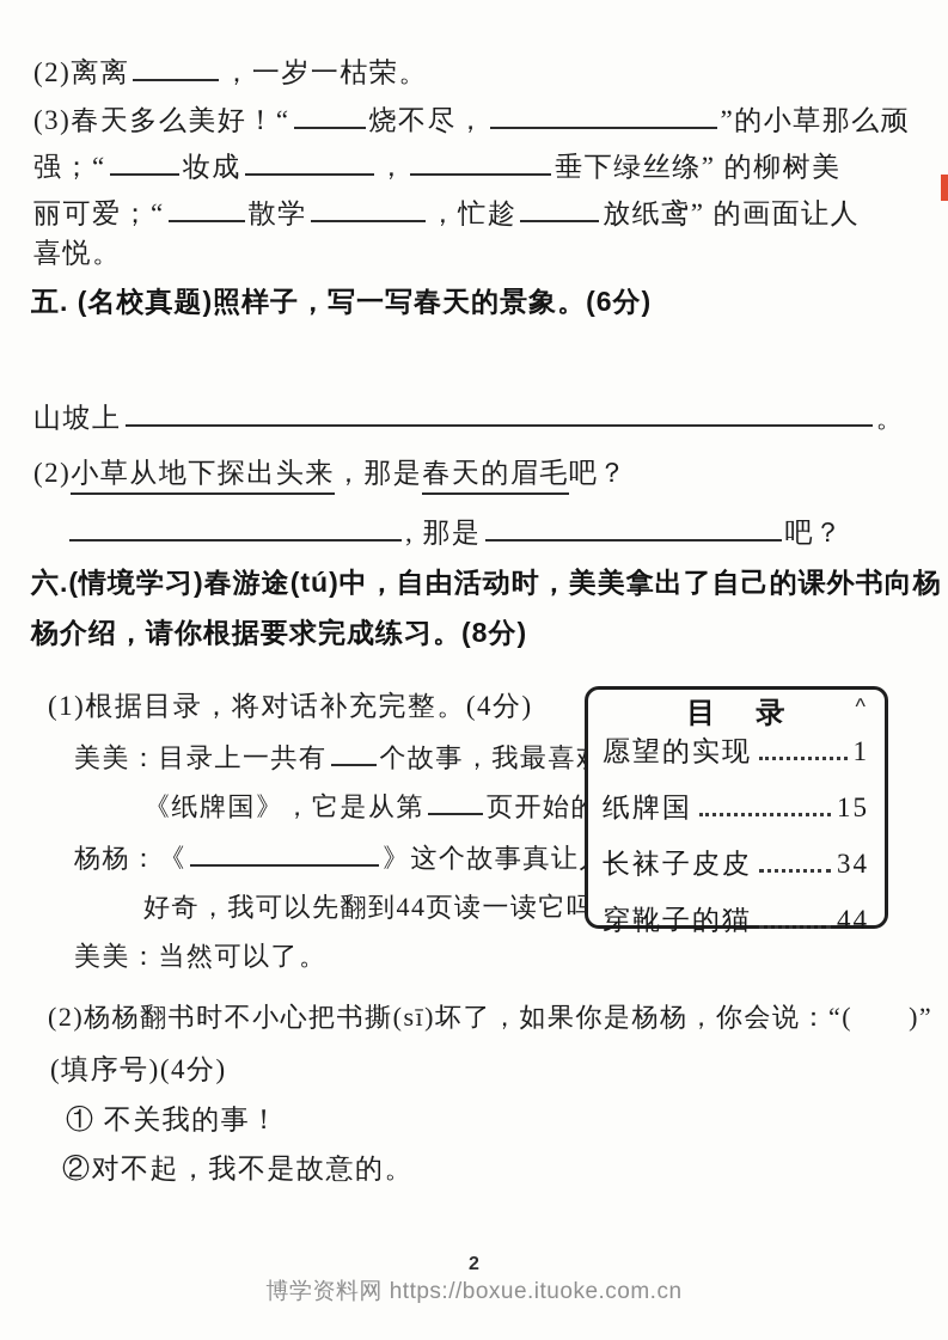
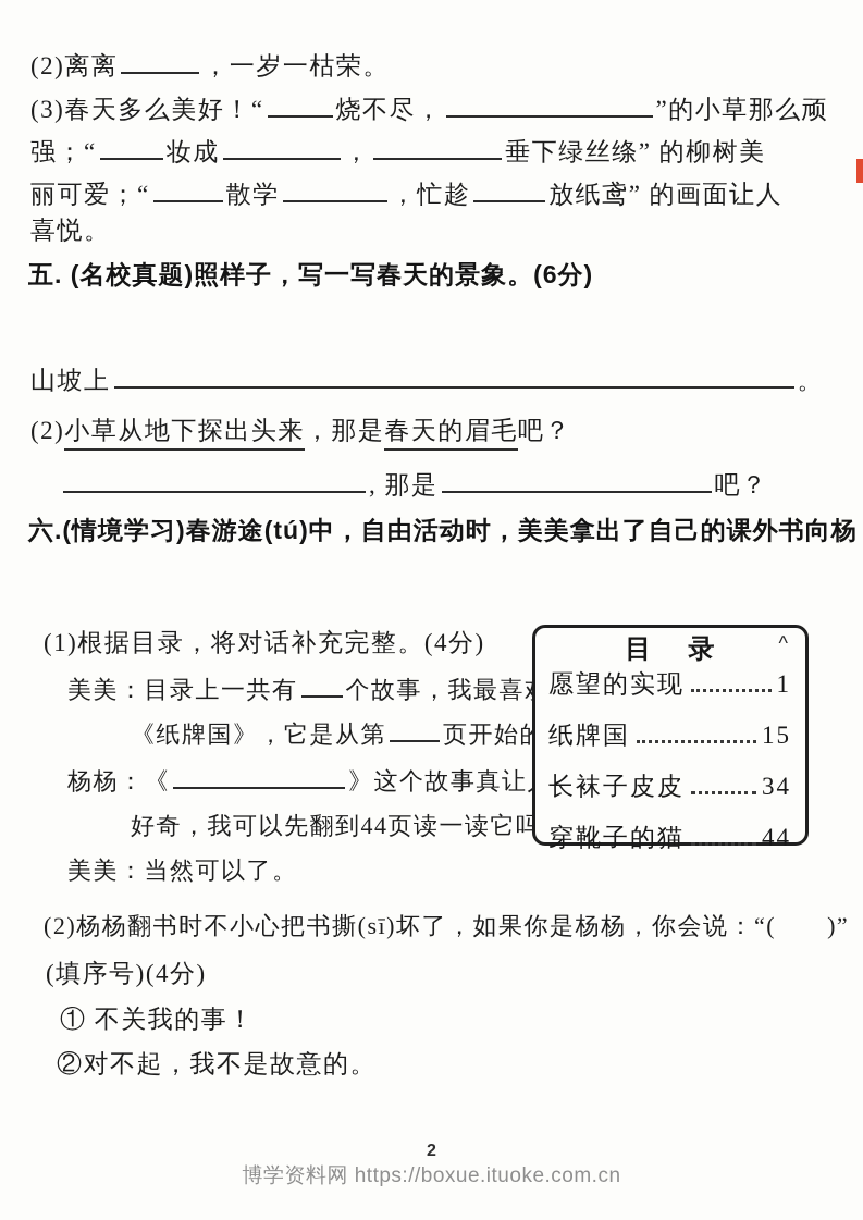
  (2)离离 ，一岁一枯荣。
  (3)春天多么美好！“ 烧不尽， ”的小草那么顽
  强；“ 妆成 ， 垂下绿丝绦” 的柳树美
  丽可爱；“ 散学 ，忙趁 放纸鸢” 的画面让人
  喜悦。
  五. (名校真题)照样子，写一写春天的景象。(6分)
  山坡上 。
  (2) 小草从地下探出头来，那是春天的眉毛吧？
  , 那是 吧？
  六.(情境学习)春游途(tú)中，自由活动时，美美拿出了自己的课外书向杨
- 杨介绍，请你根据要求完成练习。(8分)
  (1)根据目录，将对话补充完整。(4分)
  美美：目录上一共有 个故事，我最喜
  《纸牌国》，它是从第 页开始
  杨杨：《 》这个故事真让
  好奇，我可以先翻到44页读一读它吗
  美美：当然可以了。
  ^
  目 录
  愿望的实现
  1
  纸牌国
  15
  长袜子皮皮
  34
  穿靴子的猫
  44
  (2)杨杨翻书时不小心把书撕(sī)坏了，如果你是杨杨，你会说：“( )”
  (填序号)(4分)
  ① 不关我的事！
  ②对不起，我不是故意的。
  2
  博学资料网 https://boxue.ituoke.com.cn
